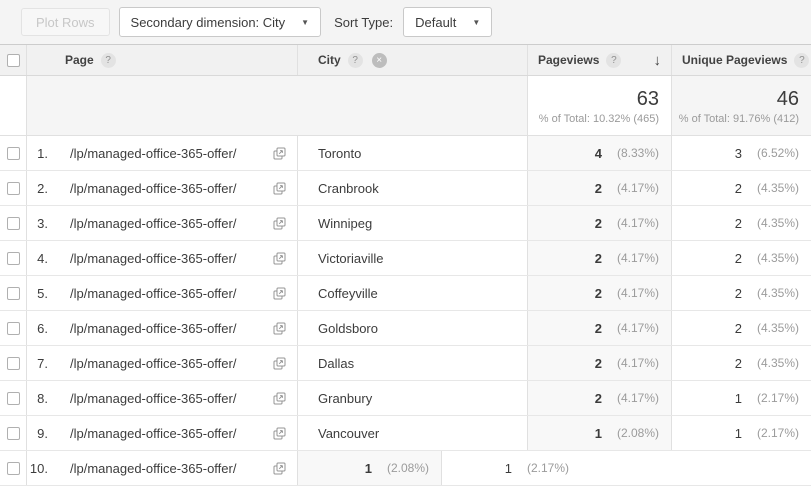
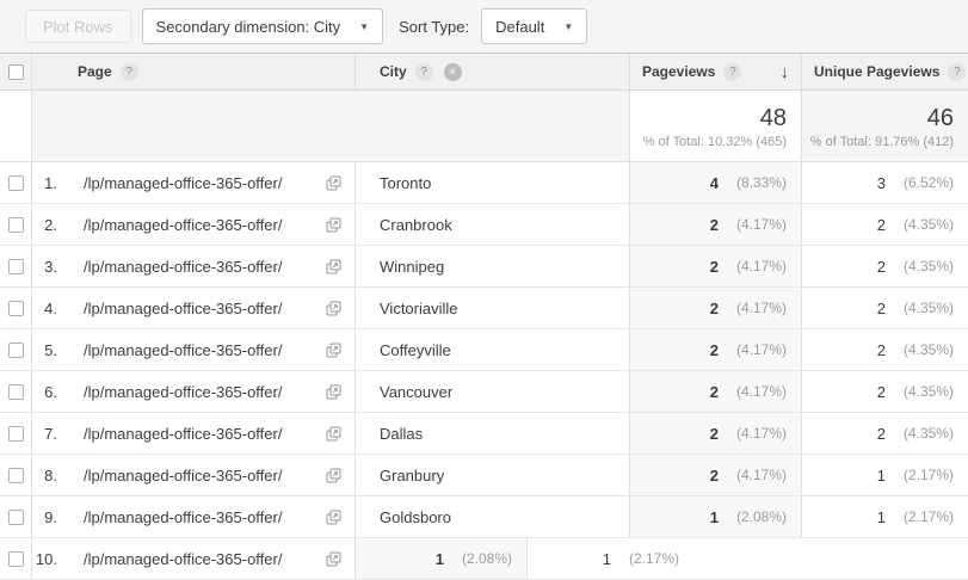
  Plot Rows
  Secondary dimension: City
  ▼
  Sort Type:
  Default
  ▼
  Page
  ?
  City
  ?
  ×
  Pageviews
  ?
  ↓
  Unique Pageviews
  ?
- 63
+ 48
  % of Total: 10.32% (465)
  46
  % of Total: 91.76% (412)
  1.
  /lp/managed-office-365-offer/
  Toronto
  4
  (8.33%)
  3
  (6.52%)
  2.
  /lp/managed-office-365-offer/
  Cranbrook
  2
  (4.17%)
  2
  (4.35%)
  3.
  /lp/managed-office-365-offer/
  Winnipeg
  2
  (4.17%)
  2
  (4.35%)
  4.
  /lp/managed-office-365-offer/
  Victoriaville
  2
  (4.17%)
  2
  (4.35%)
  5.
  /lp/managed-office-365-offer/
  Coffeyville
  2
  (4.17%)
  2
  (4.35%)
  6.
  /lp/managed-office-365-offer/
- Goldsboro
+ Vancouver
  2
  (4.17%)
  2
  (4.35%)
  7.
  /lp/managed-office-365-offer/
  Dallas
  2
  (4.17%)
  2
  (4.35%)
  8.
  /lp/managed-office-365-offer/
  Granbury
  2
  (4.17%)
  1
  (2.17%)
  9.
  /lp/managed-office-365-offer/
- Vancouver
+ Goldsboro
  1
  (2.08%)
  1
  (2.17%)
  10.
  /lp/managed-office-365-offer/
  1
  (2.08%)
  1
  (2.17%)
